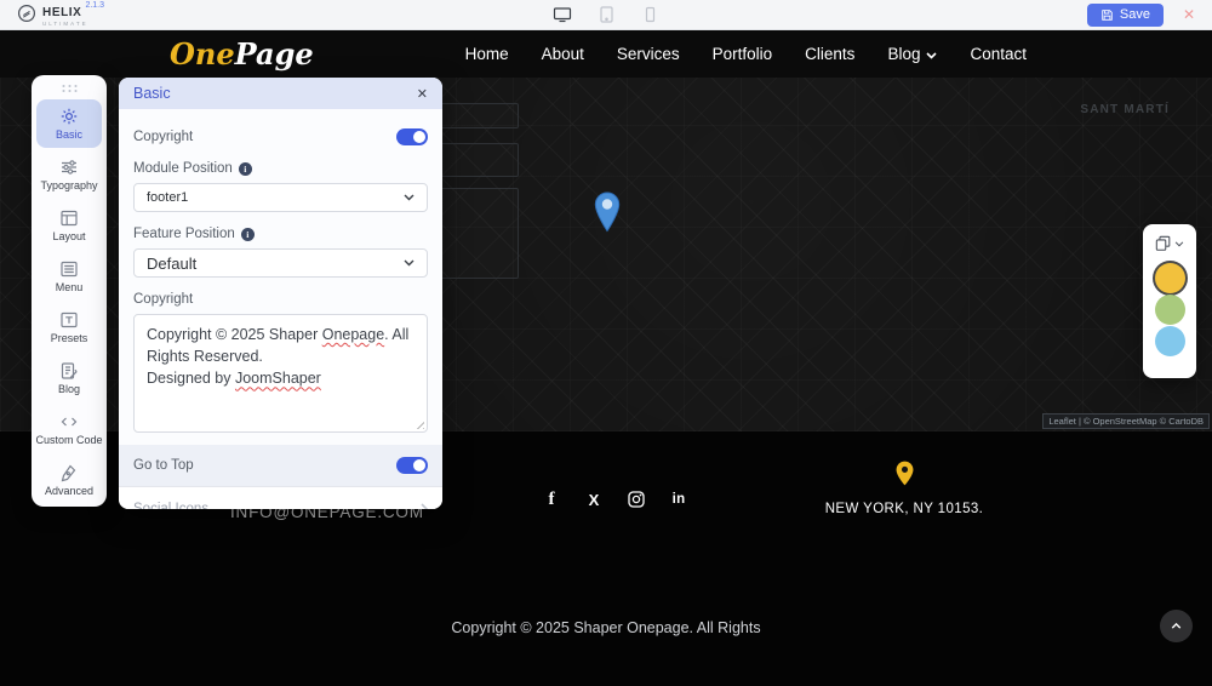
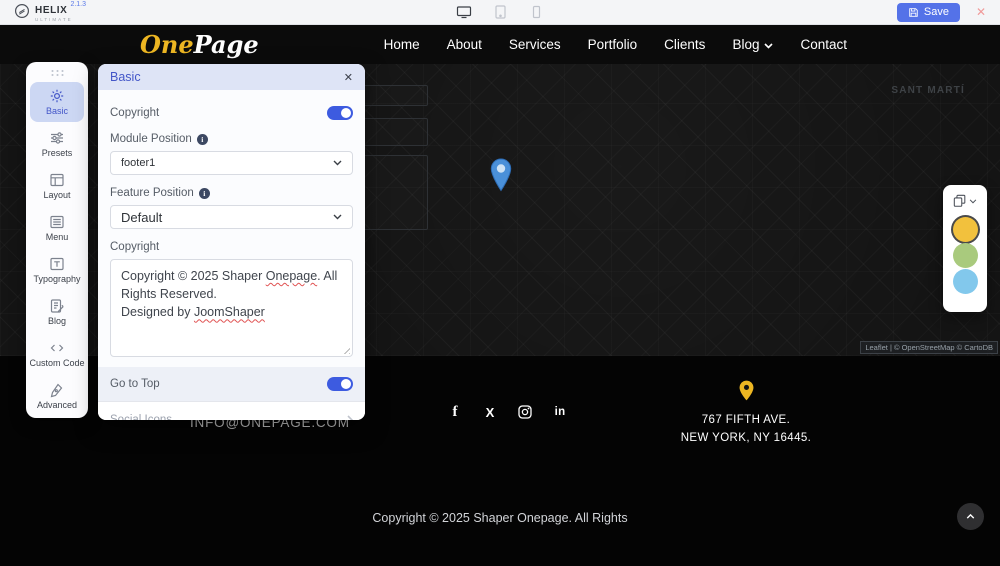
  Save
  ✕
  OnePage
  Home
  About
  Services
  Portfolio
  Clients
  Blog
  Contact
  SANT MARTÍ
  Leaflet | © OpenStreetMap © CartoDB
  INFO@ONEPAGE.COM
  f
  X
  in
+ 767 FIFTH AVE.
- NEW YORK, NY 10153.
+ NEW YORK, NY 16445.
  Copyright © 2025 Shaper Onepage. All Rights
  Basic
- Typography
+ Presets
  Layout
  Menu
- Presets
+ Typography
  Blog
  Custom Code
  Advanced
  Basic
  ✕
  Copyright
  Module Position
  i
  footer1
  Feature Position
  i
  Default
  Copyright
  Copyright © 2025 Shaper Onepage. All Rights Reserved.
  Designed by JoomShaper
  Go to Top
